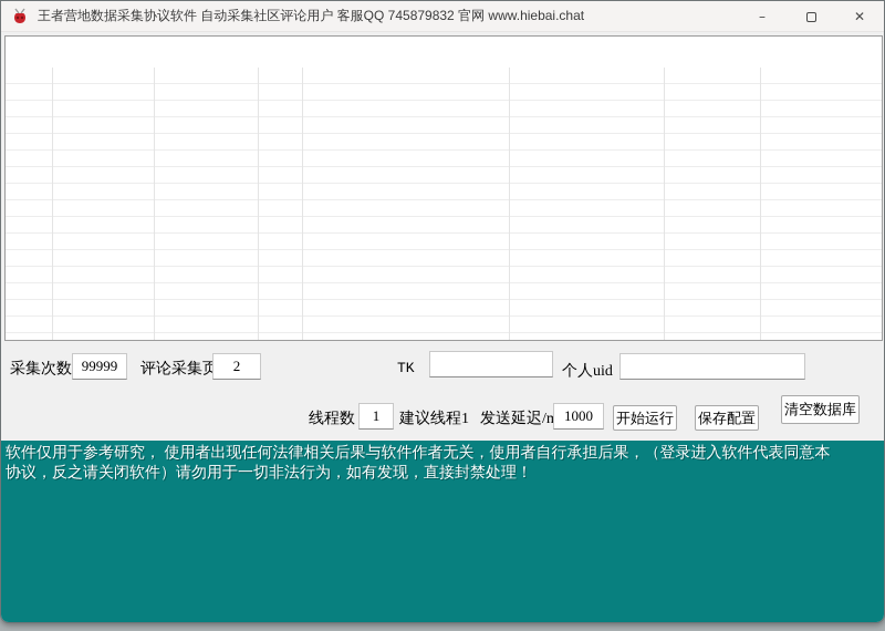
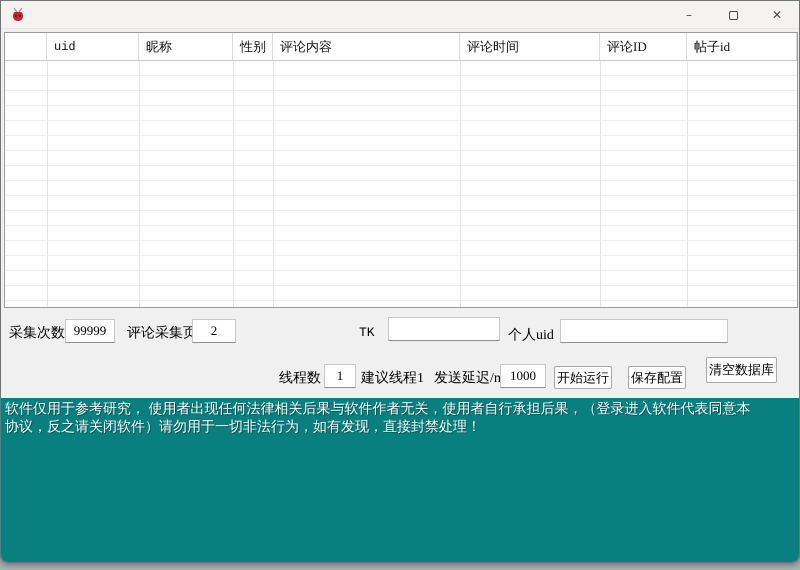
- 王者营地数据采集协议软件 自动采集社区评论用户 客服QQ 745879832 官网 www.hiebai.chat
  –
  ✕
+ uid
+ 昵称
+ 性别
+ 评论内容
+ 评论时间
+ 评论ID
+ 帖子id
  采集次数
  99999
  评论采集页
  2
  TK
  个人uid
  线程数
  1
  建议线程1
  发送延迟/
  1000
  开始运行
  保存配置
  清空数据库
  软件仅用于参考研究， 使用者出现任何法律相关后果与软件作者无关，使用者自行承担后果，（登录进入软件代表同意本
  协议，反之请关闭软件）请勿用于一切非法行为，如有发现，直接封禁处理！
